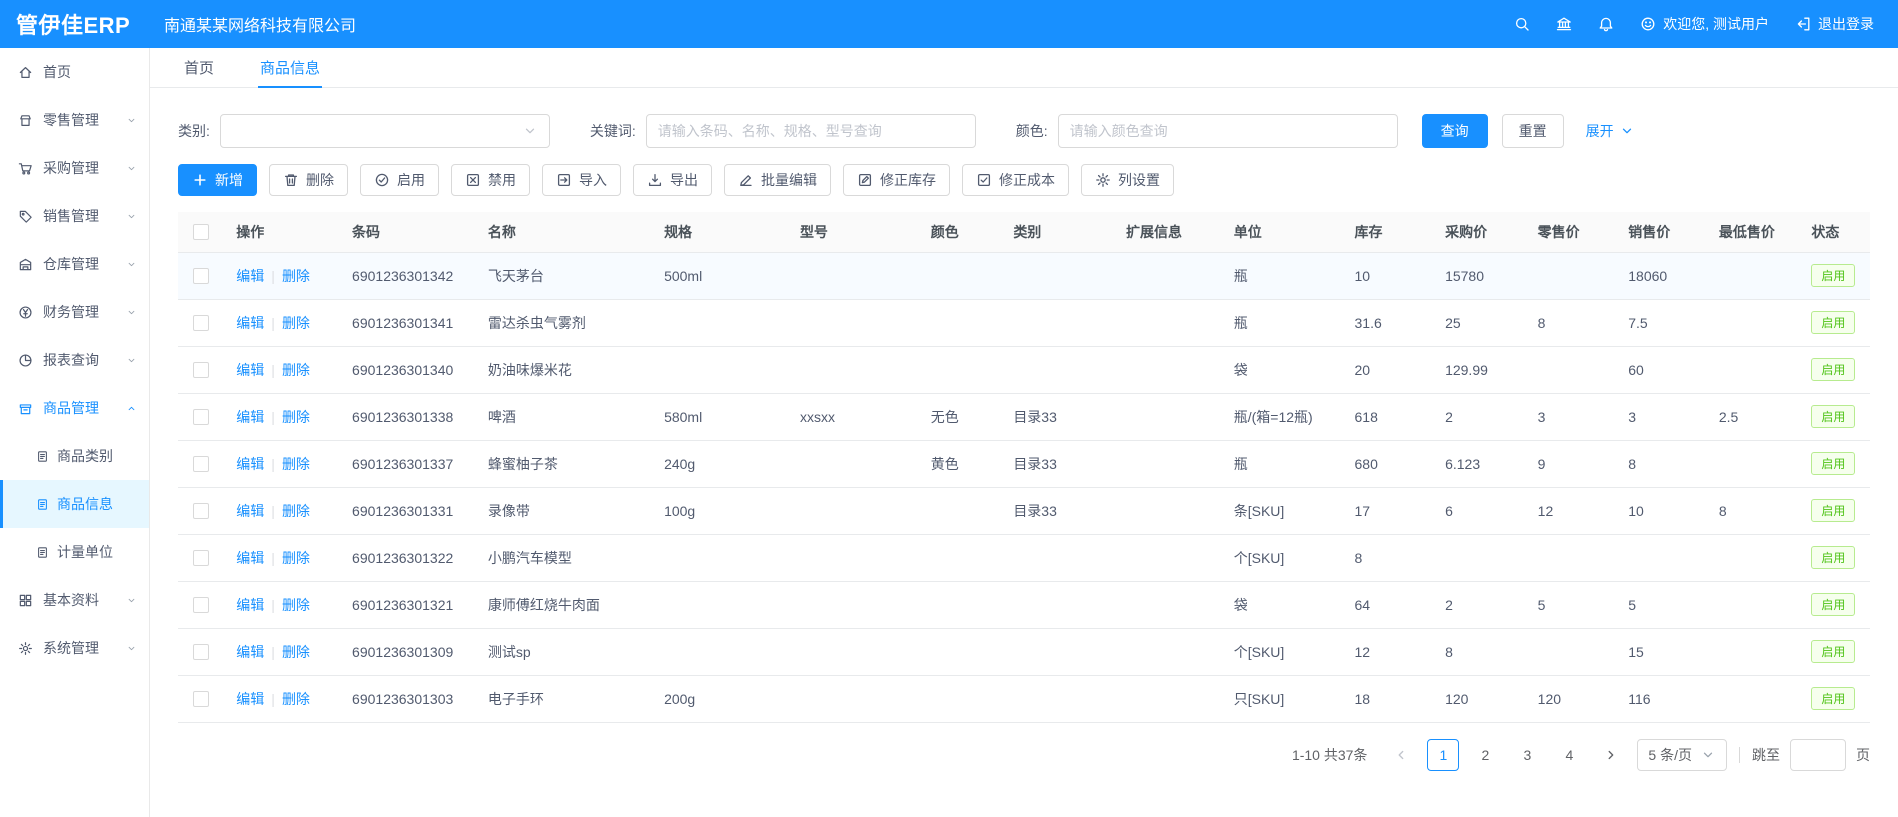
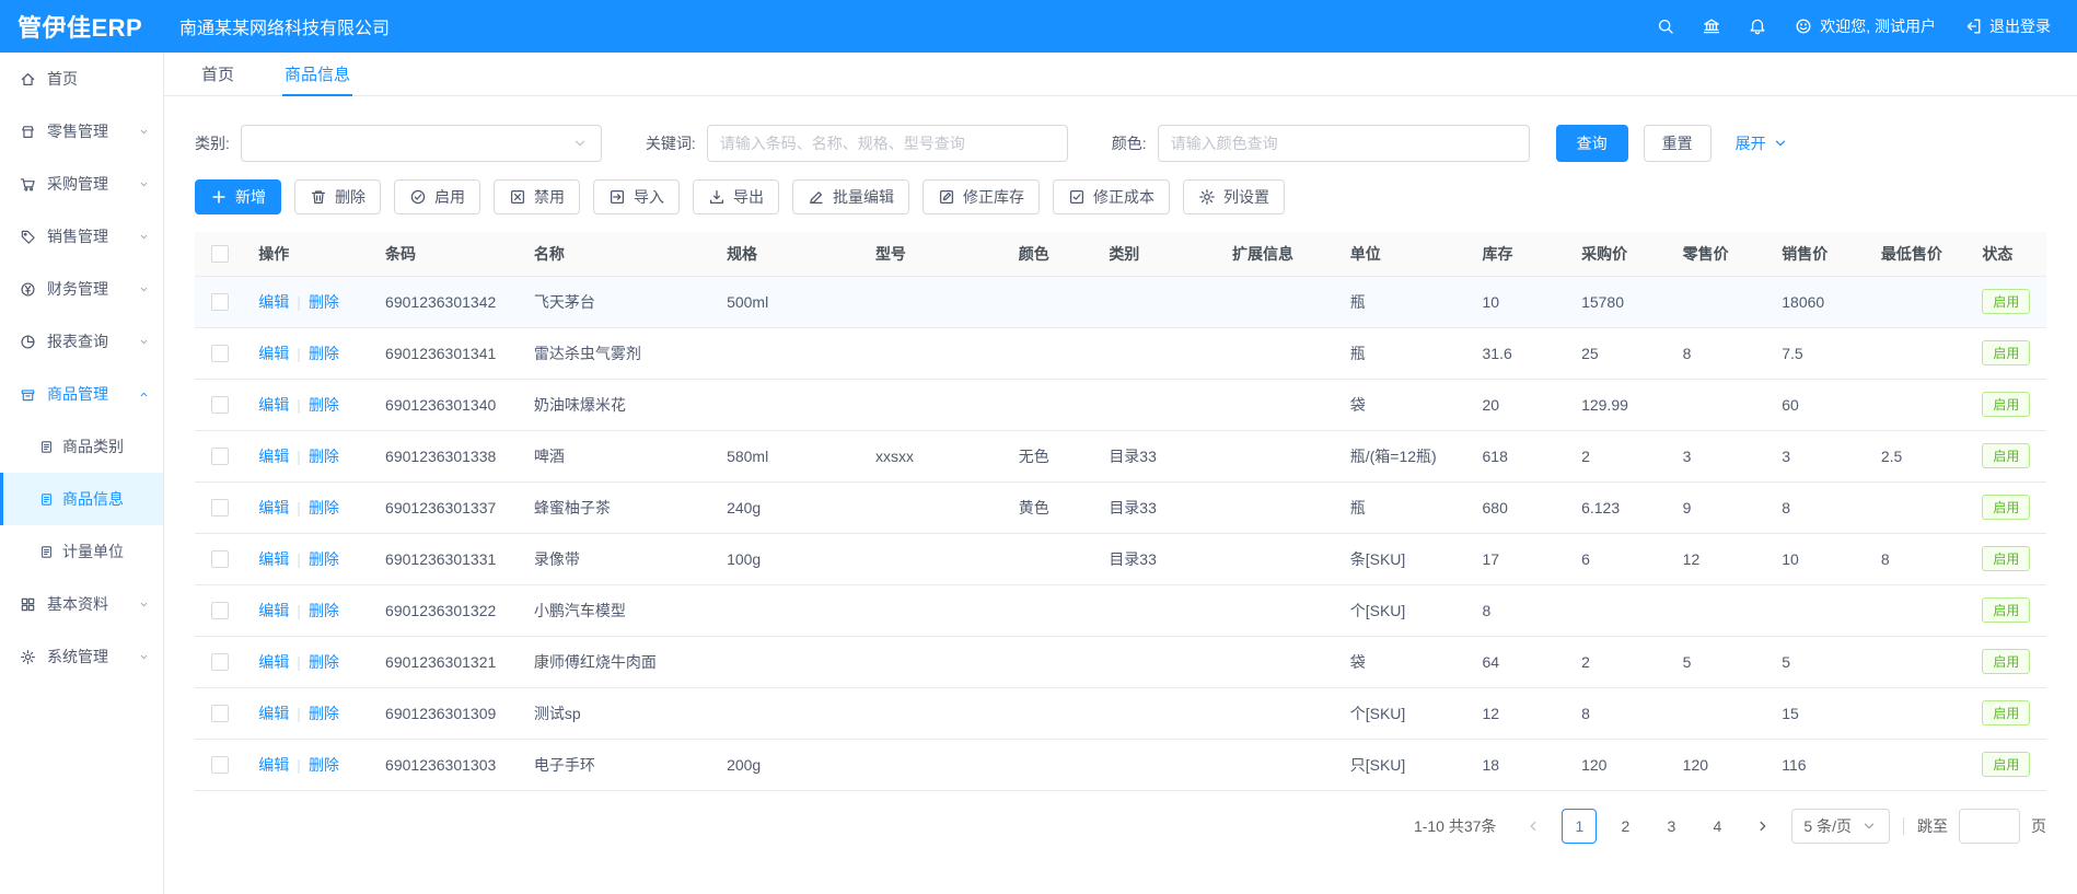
  管伊佳ERP
  南通某某网络科技有限公司
  欢迎您, 测试用户
  退出登录
  首页
  零售管理
  采购管理
  销售管理
- 仓库管理
  财务管理
  报表查询
  商品管理
  商品类别
  商品信息
  计量单位
  基本资料
  系统管理
  首页
  商品信息
  类别:
  关键词:
  请输入条码、名称、规格、型号查询
  颜色:
  请输入颜色查询
  查询
  重置
  展开
  新增
  删除
  启用
  禁用
  导入
  导出
  批量编辑
  修正库存
  修正成本
  列设置
  	操作	条码	名称	规格	型号	颜色	类别	扩展信息	单位	库存	采购价	零售价	销售价	最低售价	状态
  	编辑 删除	6901236301342	飞天茅台	500ml					瓶	10	15780		18060		启用
  	编辑 删除	6901236301341	雷达杀虫气雾剂						瓶	31.6	25	8	7.5		启用
  	编辑 删除	6901236301340	奶油味爆米花						袋	20	129.99		60		启用
  	编辑 删除	6901236301338	啤酒	580ml	xxsxx	无色	目录33		瓶/(箱=12瓶)	618	2	3	3	2.5	启用
  	编辑 删除	6901236301337	蜂蜜柚子茶	240g		黄色	目录33		瓶	680	6.123	9	8		启用
  	编辑 删除	6901236301331	录像带	100g			目录33		条[SKU]	17	6	12	10	8	启用
  	编辑 删除	6901236301322	小鹏汽车模型						个[SKU]	8					启用
  	编辑 删除	6901236301321	康师傅红烧牛肉面						袋	64	2	5	5		启用
  	编辑 删除	6901236301309	测试sp						个[SKU]	12	8		15		启用
  	编辑 删除	6901236301303	电子手环	200g					只[SKU]	18	120	120	116		启用
  1-10 共37条
  1
  2
  3
  4
  5 条/页
  跳至
  页
